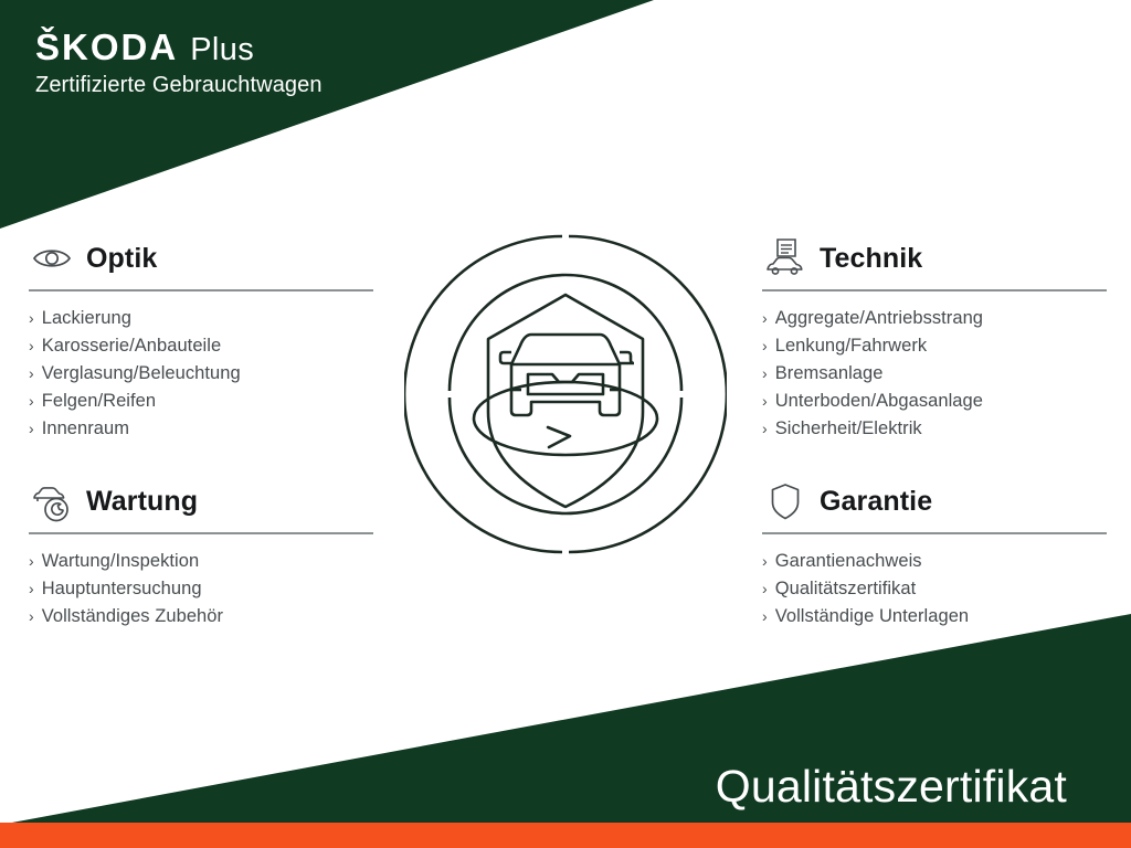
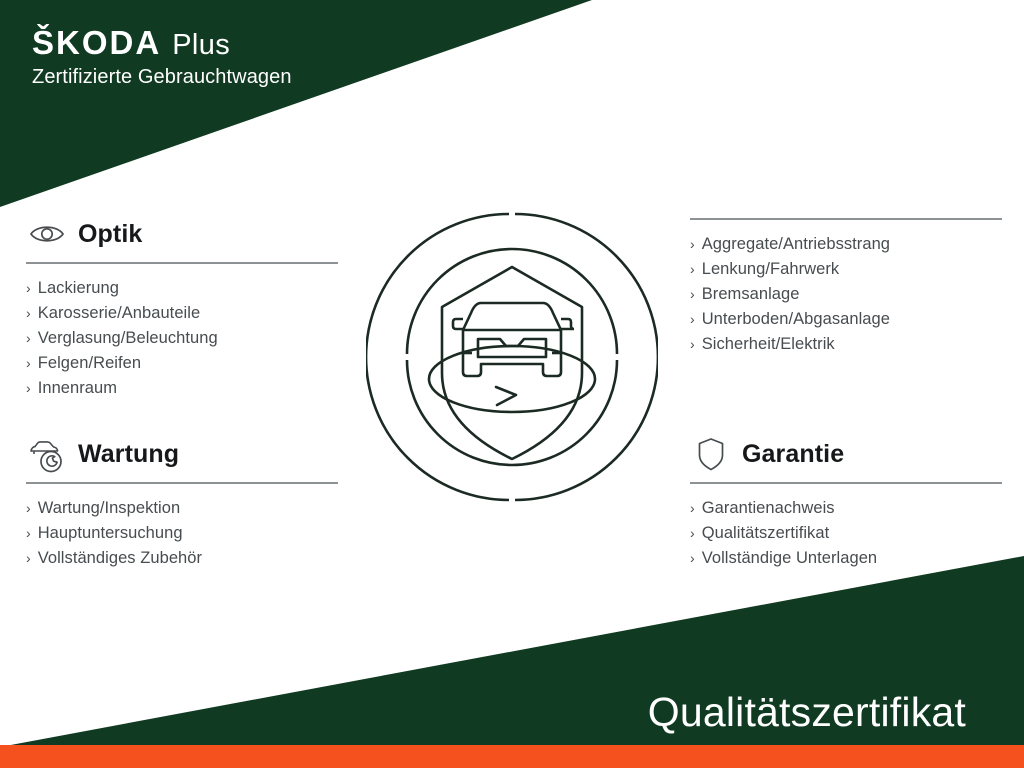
  ŠKODA
  Plus
  Zertifizierte Gebrauchtwagen
  Optik
  ›
  Lackierung
  ›
  Karosserie/Anbauteile
  ›
  Verglasung/Beleuchtung
  ›
  Felgen/Reifen
  ›
  Innenraum
- Technik
  ›
  Aggregate/Antriebsstrang
  ›
  Lenkung/Fahrwerk
  ›
  Bremsanlage
  ›
  Unterboden/Abgasanlage
  ›
  Sicherheit/Elektrik
  Wartung
  ›
  Wartung/Inspektion
  ›
  Hauptuntersuchung
  ›
  Vollständiges Zubehör
  Garantie
  ›
  Garantienachweis
  ›
  Qualitätszertifikat
  ›
  Vollständige Unterlagen
  Qualitätszertifikat
